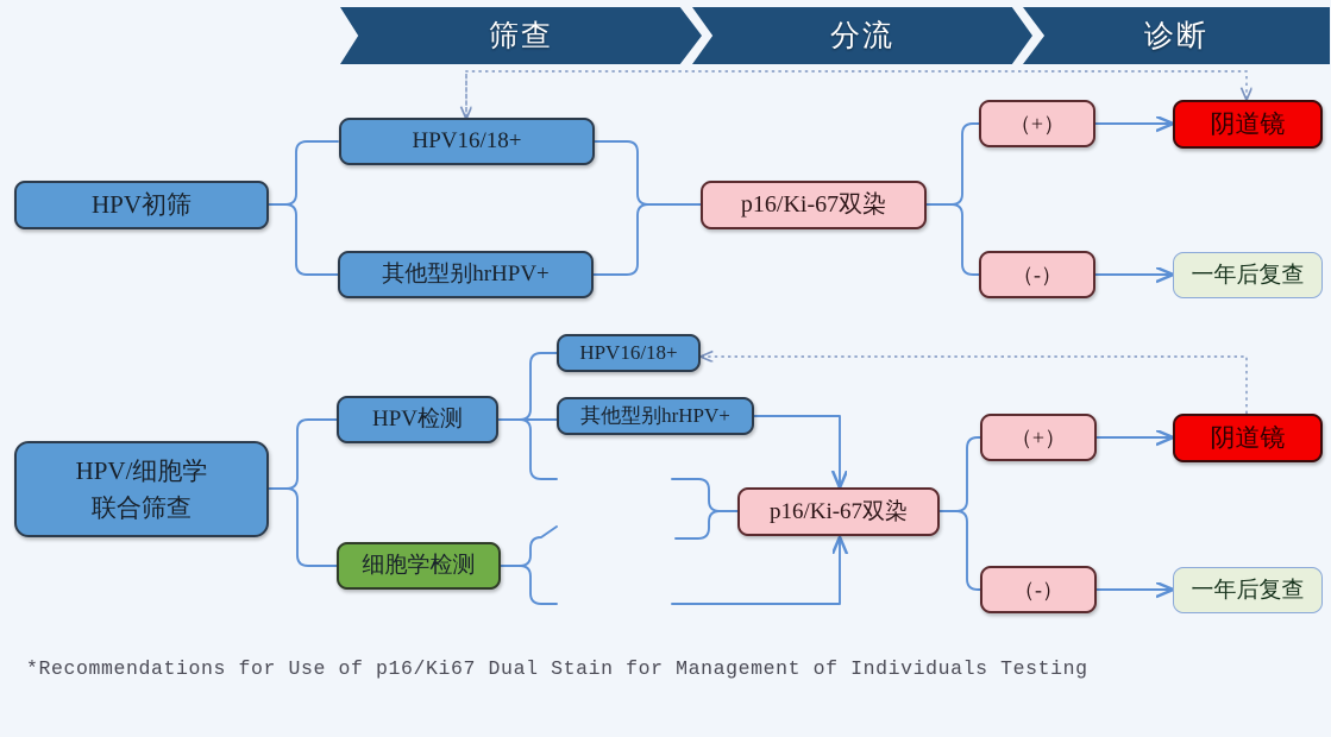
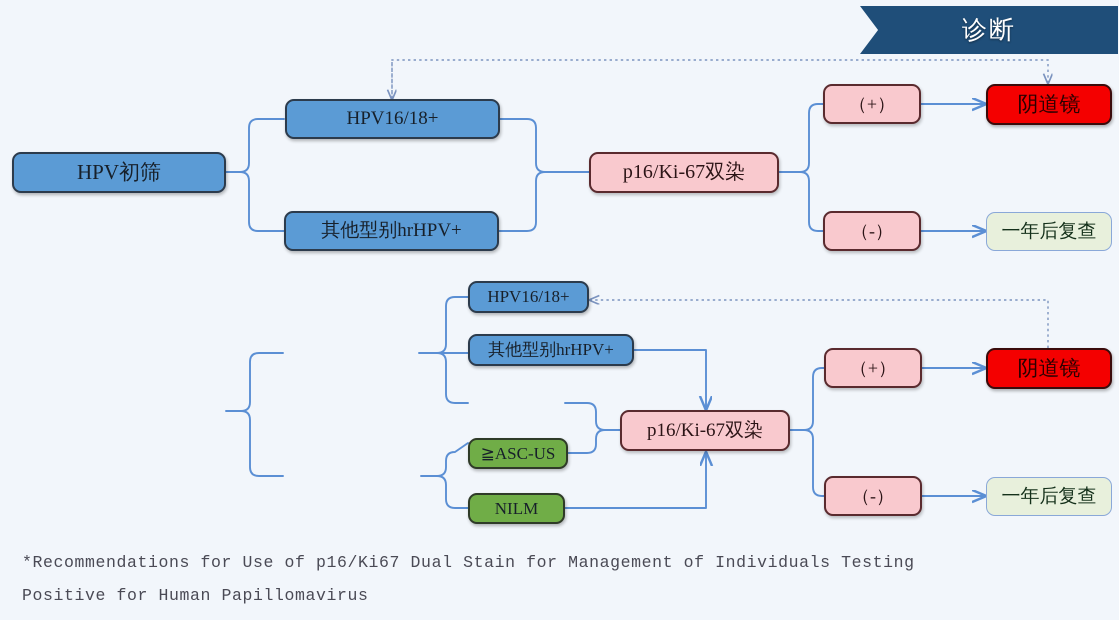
- 筛查
- 分流
  诊断
  HPV初筛
  HPV16/18+
  其他型别hrHPV+
  p16/Ki-67双染
  （+）
  （-）
  阴道镜
  一年后复查
- HPV/细胞学
- 联合筛查
- HPV检测
- 细胞学检测
  HPV16/18+
  其他型别hrHPV+
+ ≧ASC-US
+ NILM
  p16/Ki-67双染
  （+）
  （-）
  阴道镜
  一年后复查
  *Recommendations for Use of p16/Ki67 Dual Stain for Management of Individuals Testing
+ Positive for Human Papillomavirus
